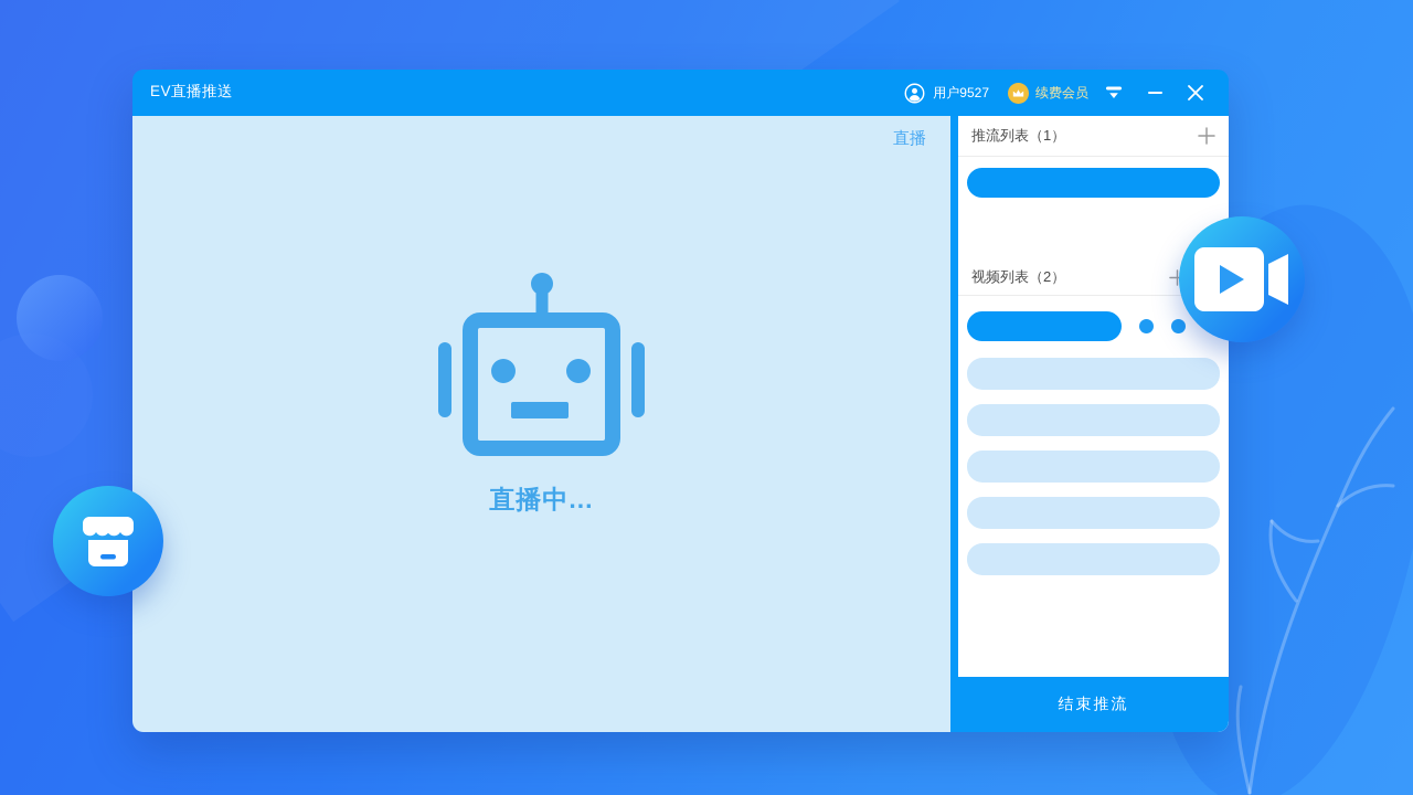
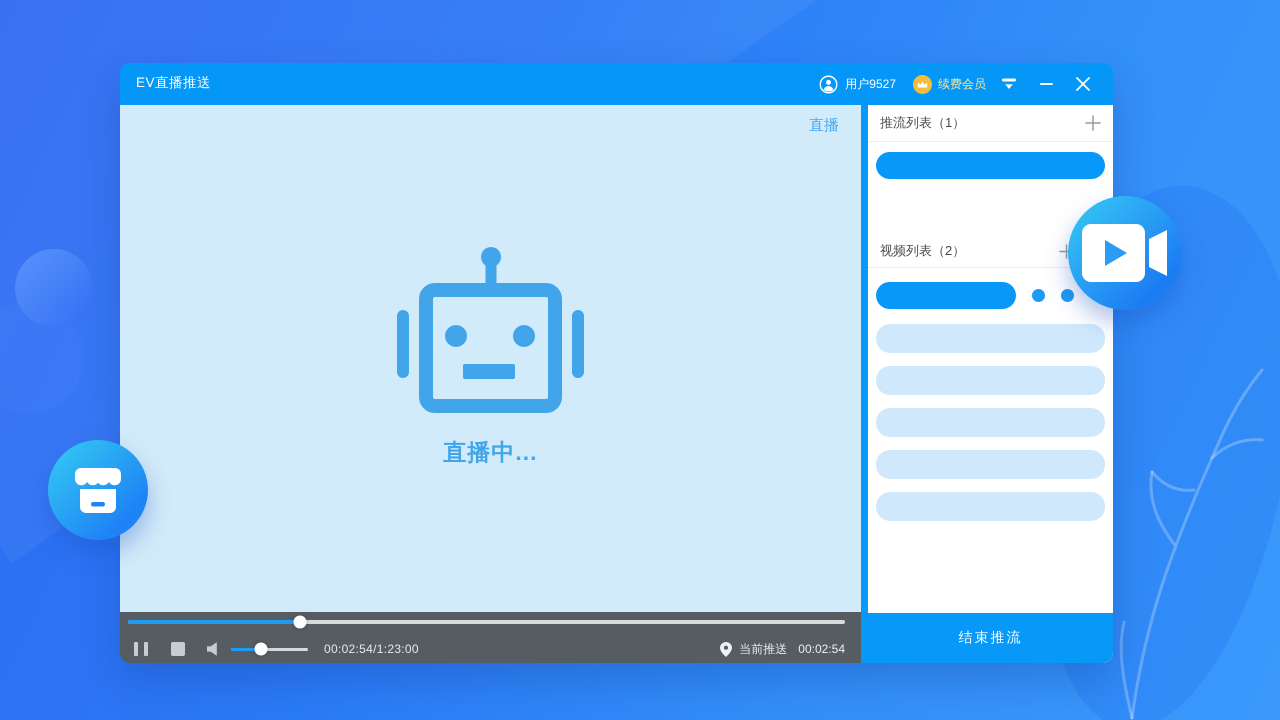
  EV直播推送
  用户9527
  续费会员
  直播
  直播中...
+ 00:02:54/1:23:00
+ 当前推送
+ 00:02:54
  推流列表（1）
  视频列表（2）
  结束推流
